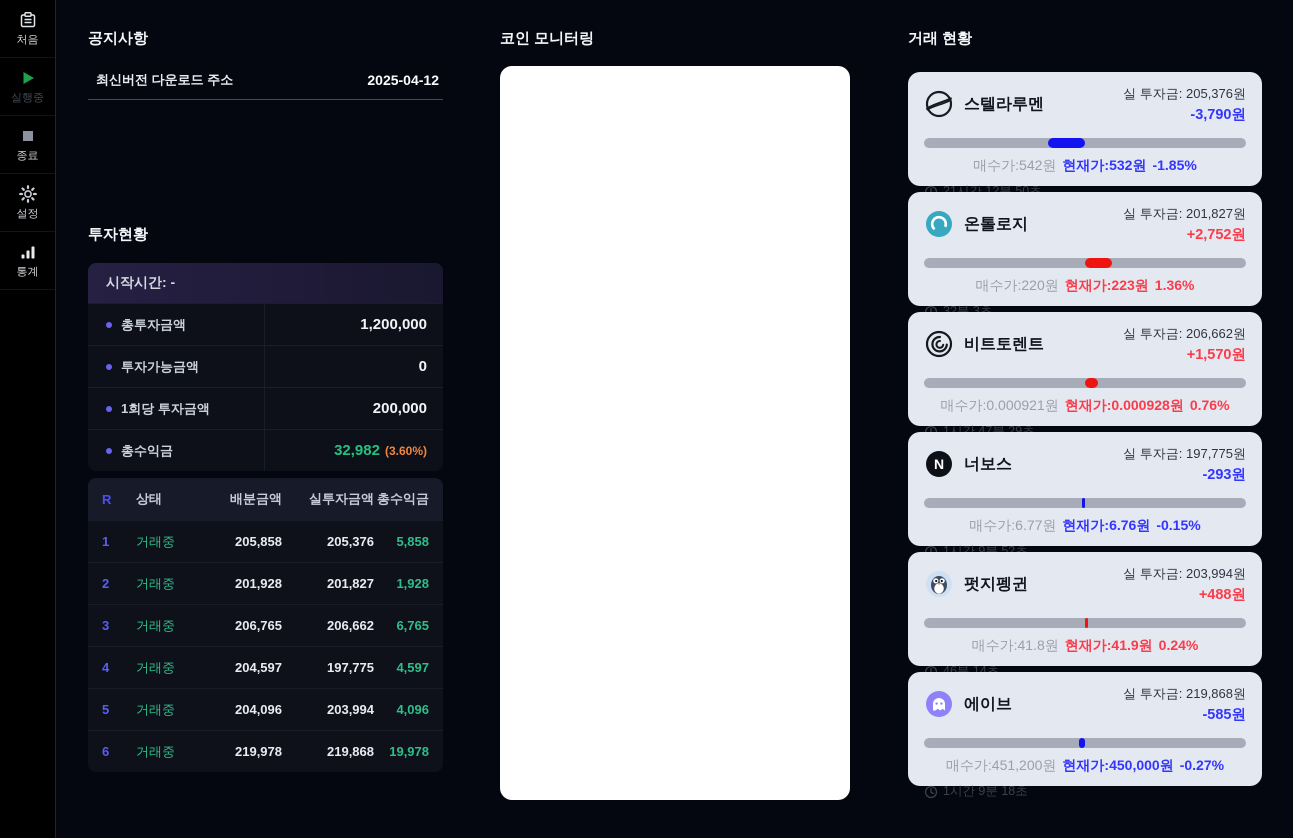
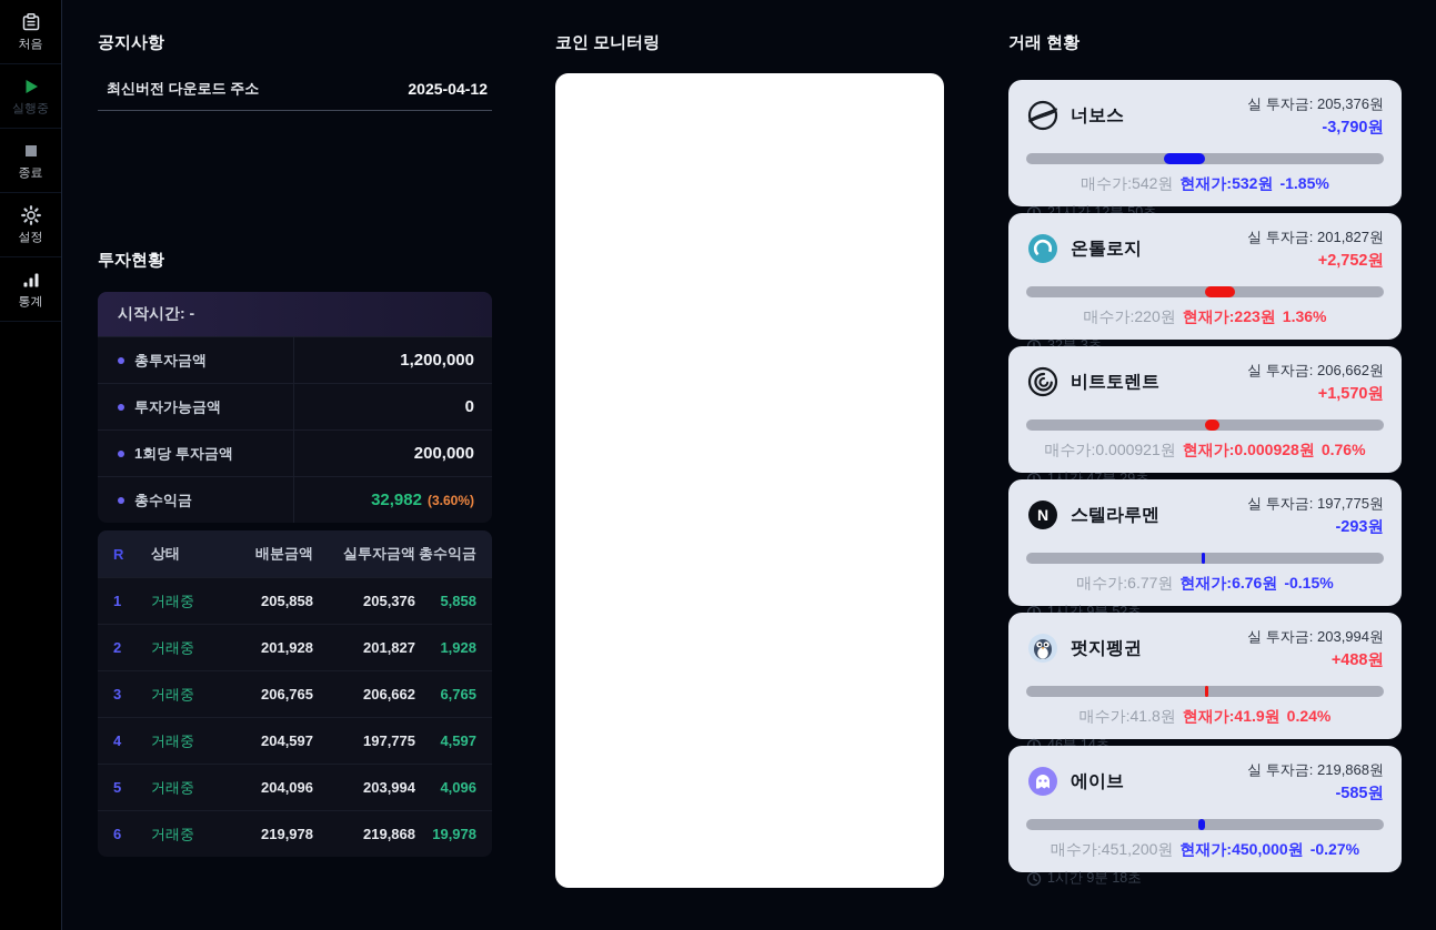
  처음
  실행중
  종료
  설정
  통계
  공지사항
  최신버전 다운로드 주소
  2025-04-12
  투자현황
  시작시간: -
  총투자금액
  1,200,000
  투자가능금액
  0
  1회당 투자금액
  200,000
  총수익금
  32,982
  (3.60%)
  R
  상태
  배분금액
  실투자금액
  총수익금
  1
  거래중
  205,858
  205,376
  5,858
  2
  거래중
  201,928
  201,827
  1,928
  3
  거래중
  206,765
  206,662
  6,765
  4
  거래중
  204,597
  197,775
  4,597
  5
  거래중
  204,096
  203,994
  4,096
  6
  거래중
  219,978
  219,868
  19,978
  코인 모니터링
  거래 현황
- 스텔라루멘
+ 너보스
  실 투자금: 205,376원
  -3,790원
  매수가:542원 현재가:532원 -1.85%
  21시간 12분 50초
  온톨로지
  실 투자금: 201,827원
  +2,752원
  매수가:220원 현재가:223원 1.36%
  32분 3초
  비트토렌트
  실 투자금: 206,662원
  +1,570원
  매수가:0.000921원 현재가:0.000928원 0.76%
  1시간 47분 29초
  N
- 너보스
+ 스텔라루멘
  실 투자금: 197,775원
  -293원
  매수가:6.77원 현재가:6.76원 -0.15%
  1시간 9분 52초
  펏지펭귄
  실 투자금: 203,994원
  +488원
  매수가:41.8원 현재가:41.9원 0.24%
  46분 14초
  에이브
  실 투자금: 219,868원
  -585원
  매수가:451,200원 현재가:450,000원 -0.27%
  1시간 9분 18초
